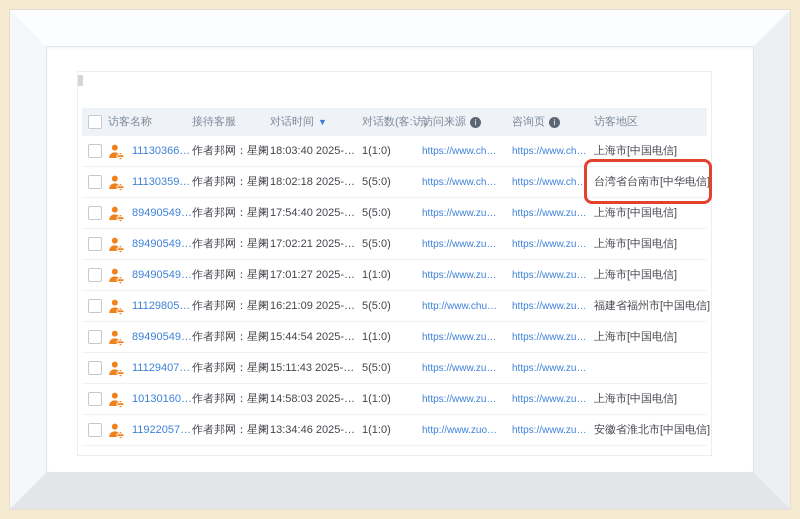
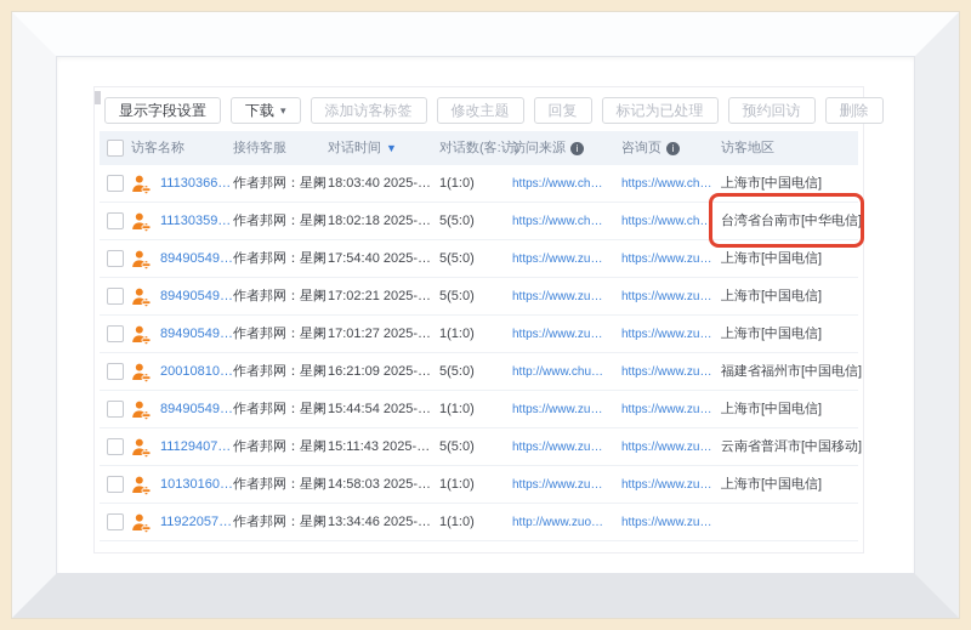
+ 显示字段设置
+ 下载
+ ▾
+ 添加访客标签
+ 修改主题
+ 回复
+ 标记为已处理
+ 预约回访
+ 删除
  访客名称
  接待客服
  对话时间
  ▼
  对话数(客:访
  访问来源
  i
  咨询页
  i
  访客地区
  11130366…
  作者邦网：星阑
  18:03:40 2025-…
  1(1:0)
  https://www.ch…
  https://www.ch…
  上海市[中国电信]
  11130359…
  作者邦网：星阑
  18:02:18 2025-…
  5(5:0)
  https://www.ch…
  https://www.ch…
  台湾省台南市[中华电信
  89490549…
  作者邦网：星阑
  17:54:40 2025-…
  5(5:0)
  https://www.zu…
  https://www.zu…
  上海市[中国电信]
  89490549…
  作者邦网：星阑
  17:02:21 2025-…
  5(5:0)
  https://www.zu…
  https://www.zu…
  上海市[中国电信]
  89490549…
  作者邦网：星阑
  17:01:27 2025-…
  1(1:0)
  https://www.zu…
  https://www.zu…
  上海市[中国电信]
- 11129805…
+ 20010810…
  作者邦网：星阑
  16:21:09 2025-…
  5(5:0)
  http://www.chu…
  https://www.zu…
  福建省福州市[中国电信]
  89490549…
  作者邦网：星阑
  15:44:54 2025-…
  1(1:0)
  https://www.zu…
  https://www.zu…
  上海市[中国电信]
  11129407…
  作者邦网：星阑
  15:11:43 2025-…
  5(5:0)
  https://www.zu…
  https://www.zu…
+ 云南省普洱市[中国移动]
  10130160…
  作者邦网：星阑
  14:58:03 2025-…
  1(1:0)
  https://www.zu…
  https://www.zu…
  上海市[中国电信]
  11922057…
  作者邦网：星阑
  13:34:46 2025-…
  1(1:0)
  http://www.zuo…
  https://www.zu…
- 安徽省淮北市[中国电信]
